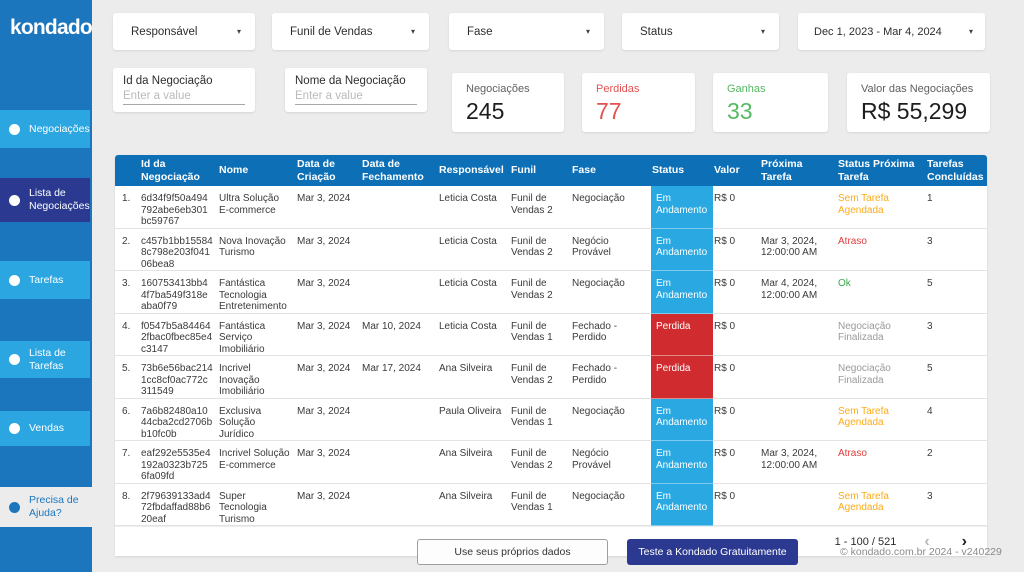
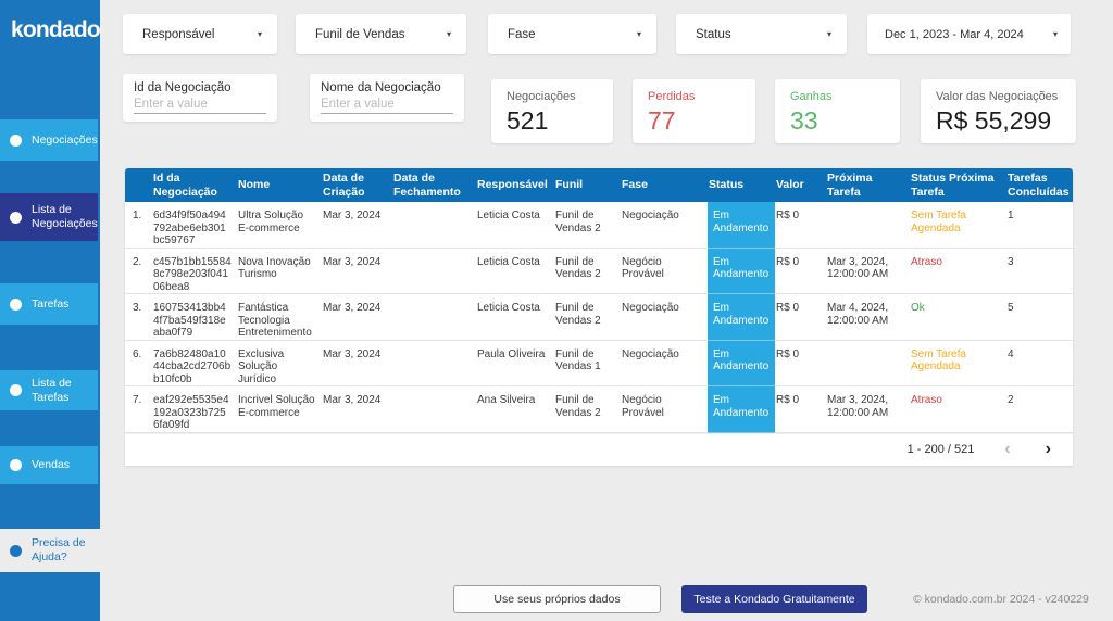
  kondado
  Negociações
  Lista de Negociações
  Tarefas
  Lista de Tarefas
  Vendas
  Precisa de Ajuda?
  Responsável
  ▾
  Funil de Vendas
  ▾
  Fase
  ▾
  Status
  ▾
  Dec 1, 2023 - Mar 4, 2024
  ▾
  Id da Negociação
  Enter a value
  Nome da Negociação
  Enter a value
  Negociações
- 245
+ 521
  Perdidas
  77
  Ganhas
  33
  Valor das Negociações
  R$ 55,299
  	Id da Negociação	Nome	Data de Criação	Data de Fechamento	Responsável	Funil	Fase	Status	Valor	Próxima Tarefa	Status Próxima Tarefa	Tarefas Concluídas
  1.	6d34f9f50a494792abe6eb301bc59767	Ultra Solução E-commerce	Mar 3, 2024		Leticia Costa	Funil de Vendas 2	Negociação	Em Andamento	R$ 0		Sem Tarefa Agendada	1
  2.	c457b1bb155848c798e203f04106bea8	Nova Inovação Turismo	Mar 3, 2024		Leticia Costa	Funil de Vendas 2	Negócio Provável	Em Andamento	R$ 0	Mar 3, 2024, 12:00:00 AM	Atraso	3
  3.	160753413bb44f7ba549f318eaba0f79	Fantástica Tecnologia Entretenimento	Mar 3, 2024		Leticia Costa	Funil de Vendas 2	Negociação	Em Andamento	R$ 0	Mar 4, 2024, 12:00:00 AM	Ok	5
- 4.	f0547b5a844642fbac0fbec85e4c3147	Fantástica Serviço Imobiliário	Mar 3, 2024	Mar 10, 2024	Leticia Costa	Funil de Vendas 1	Fechado - Perdido	Perdida	R$ 0		Negociação Finalizada	3
- 5.	73b6e56bac2141cc8cf0ac772c311549	Incrivel Inovação Imobiliário	Mar 3, 2024	Mar 17, 2024	Ana Silveira	Funil de Vendas 2	Fechado - Perdido	Perdida	R$ 0		Negociação Finalizada	5
  6.	7a6b82480a1044cba2cd2706bb10fc0b	Exclusiva Solução Jurídico	Mar 3, 2024		Paula Oliveira	Funil de Vendas 1	Negociação	Em Andamento	R$ 0		Sem Tarefa Agendada	4
  7.	eaf292e5535e4192a0323b7256fa09fd	Incrivel Solução E-commerce	Mar 3, 2024		Ana Silveira	Funil de Vendas 2	Negócio Provável	Em Andamento	R$ 0	Mar 3, 2024, 12:00:00 AM	Atraso	2
- 8.	2f79639133ad472fbdaffad88b620eaf	Super Tecnologia Turismo	Mar 3, 2024		Ana Silveira	Funil de Vendas 1	Negociação	Em Andamento	R$ 0		Sem Tarefa Agendada	3
- 1 - 100 / 521
+ 1 - 200 / 521
  ‹
  ›
  Use seus próprios dados
  Teste a Kondado Gratuitamente
  © kondado.com.br 2024 - v240229
